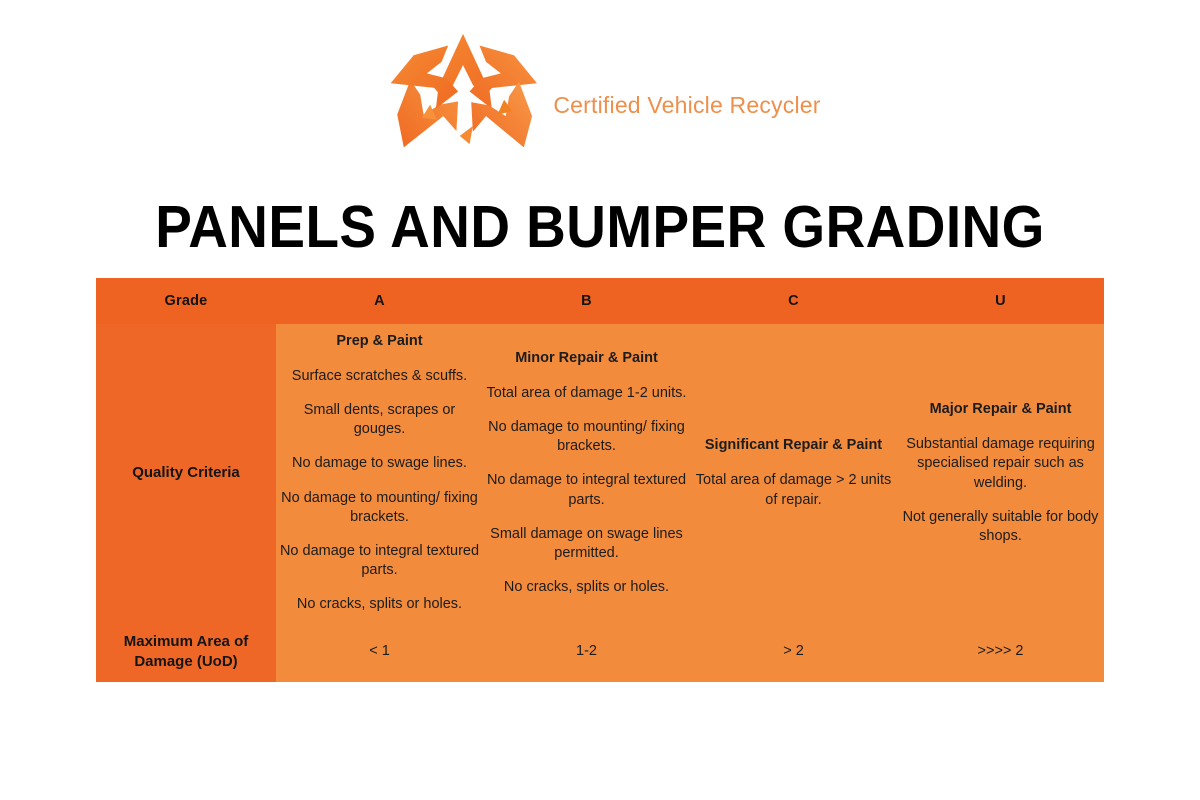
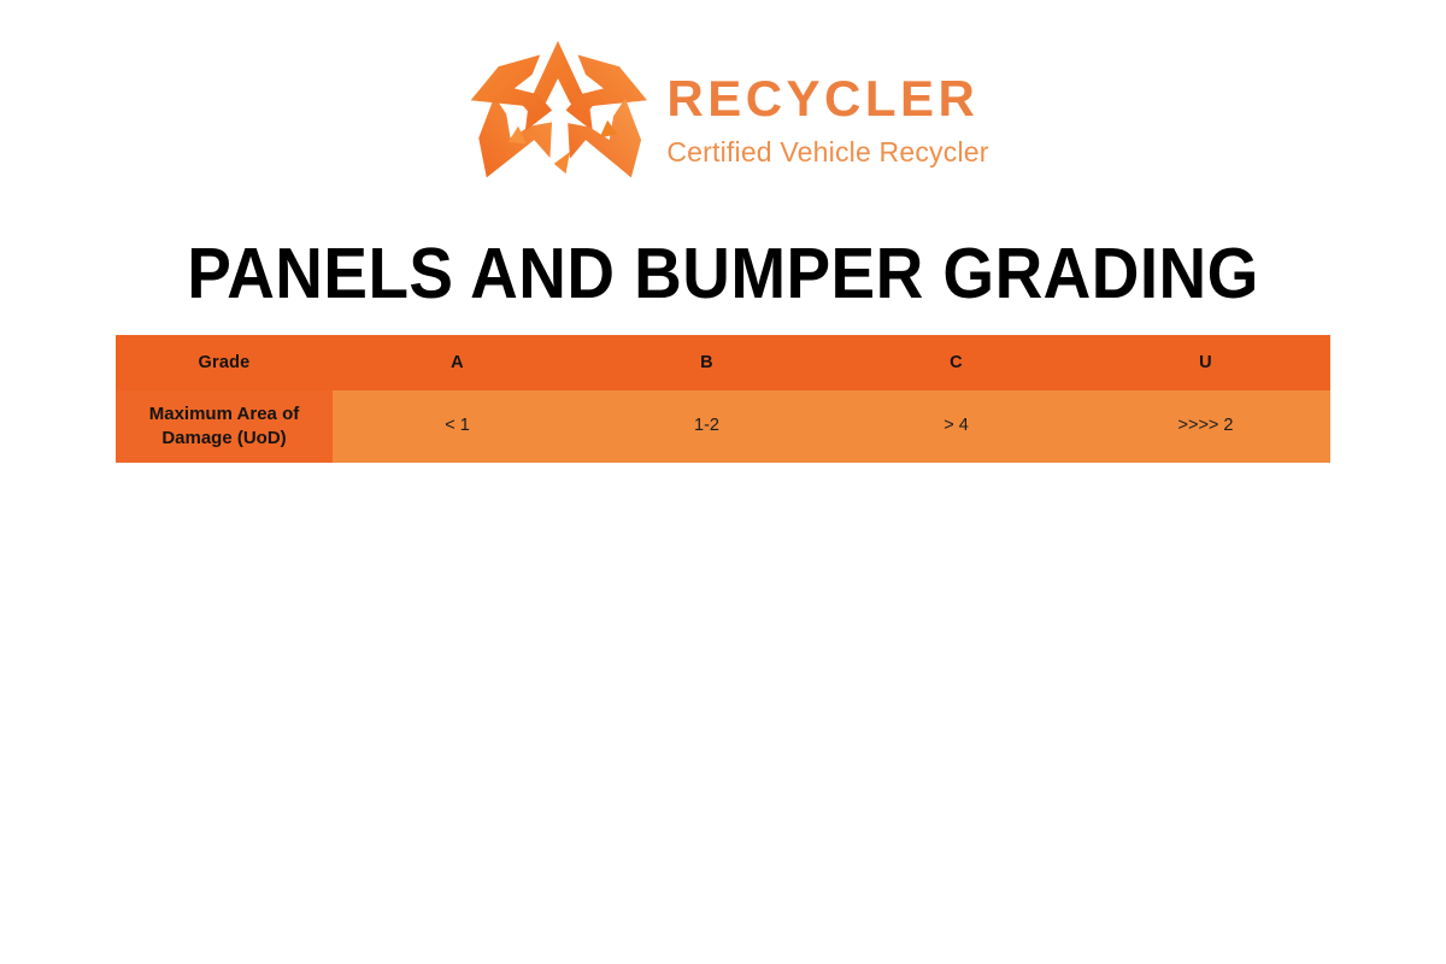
+ RECYCLER
  Certified Vehicle Recycler
  PANELS AND BUMPER GRADING
  Grade	A	B	C	U
- Quality Criteria	Prep & Paint Surface scratches & scuffs. Small dents, scrapes or gouges. No damage to swage lines. No damage to mounting/ fixing brackets. No damage to integral textured parts. No cracks, splits or holes.	Minor Repair & Paint Total area of damage 1-2 units. No damage to mounting/ fixing brackets. No damage to integral textured parts. Small damage on swage lines permitted. No cracks, splits or holes.	Significant Repair & Paint Total area of damage > 2 units of repair.	Major Repair & Paint Substantial damage requiring specialised repair such as welding. Not generally suitable for body shops.
- Maximum Area of Damage (UoD)	< 1	1-2	> 2	>>>> 2
+ Maximum Area of Damage (UoD)	< 1	1-2	> 4	>>>> 2
